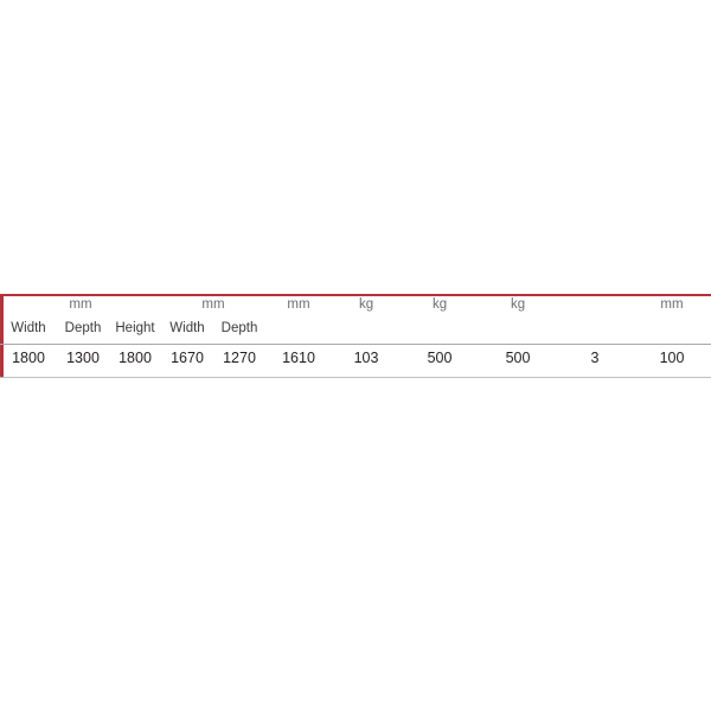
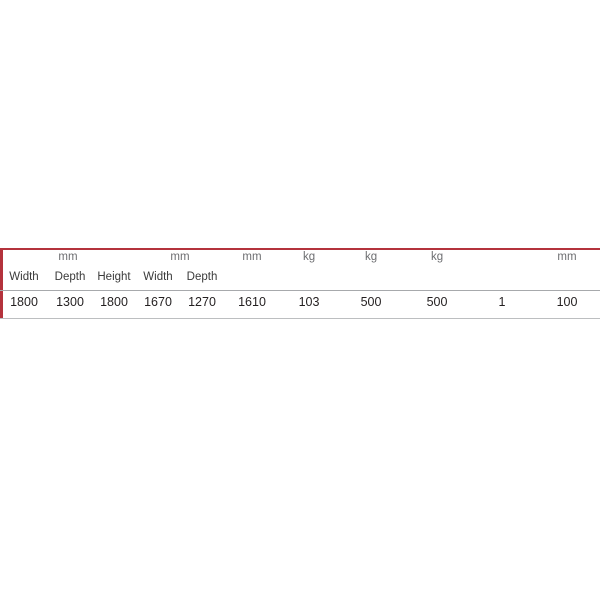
  mm	mm	mm	kg	kg	kg		mm
  Width	Depth	Height	Width	Depth
- 1800	1300	1800	1670	1270	1610	103	500	500	3	100
+ 1800	1300	1800	1670	1270	1610	103	500	500	1	100
